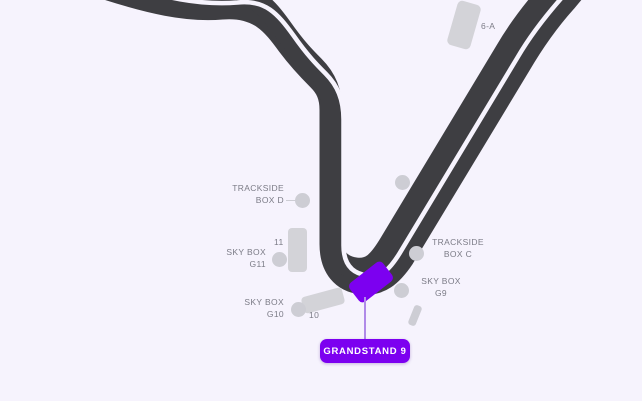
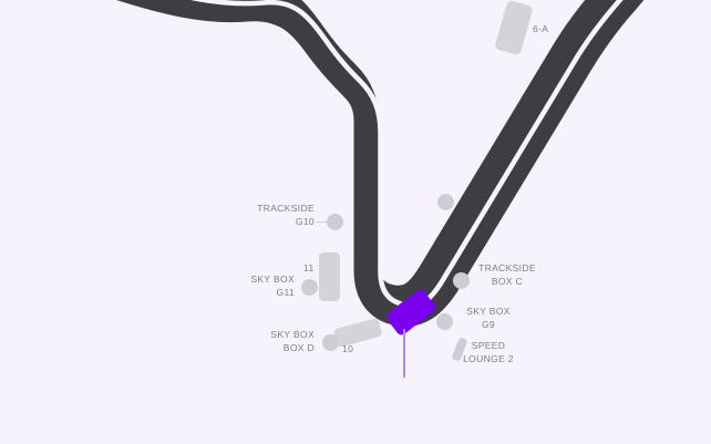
  TRACKSIDE
- BOX D
+ G10
  SKY BOX
  G11
  SKY BOX
- G10
+ BOX D
  TRACKSIDE
  BOX C
  SKY BOX
  G9
+ SPEED
+ LOUNGE 2
  11
  10
  6-A
- GRANDSTAND 9
